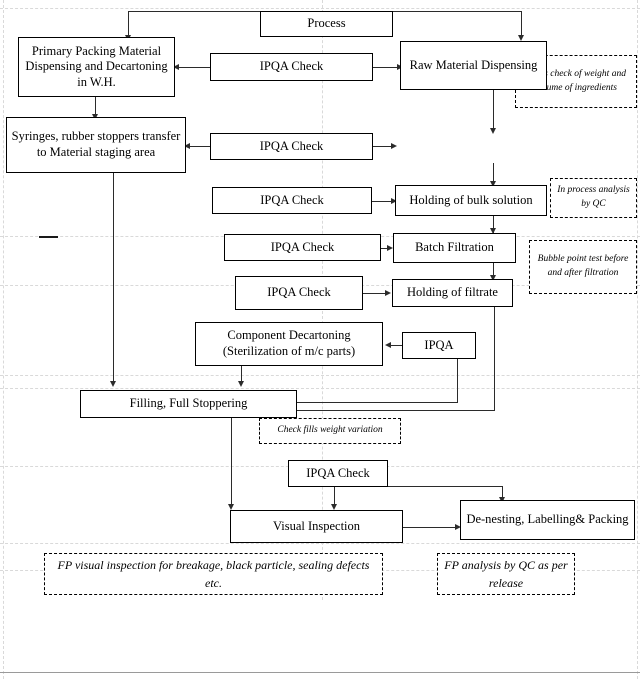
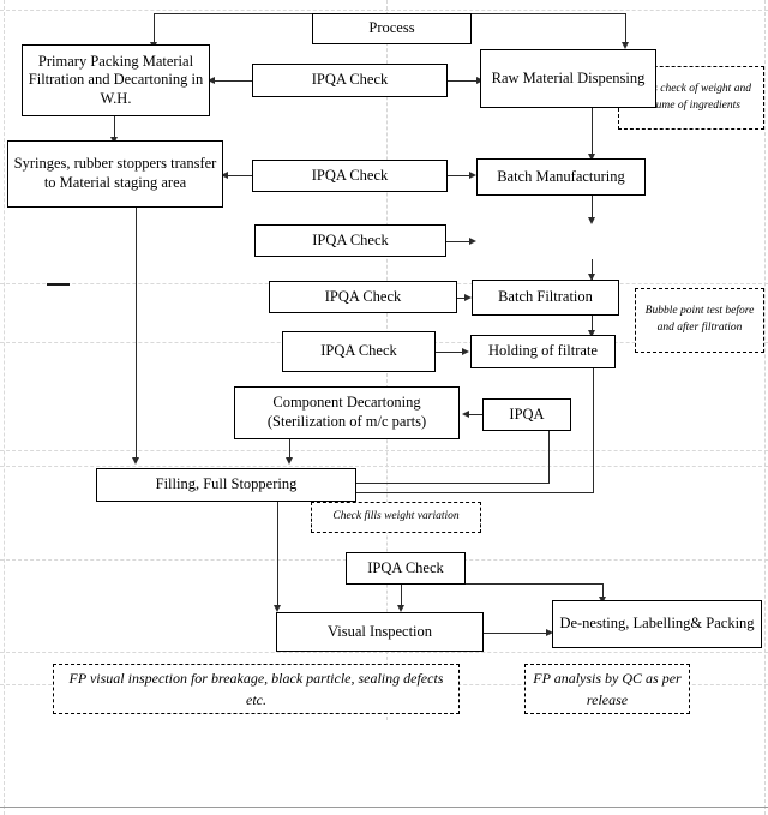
  Process
- Primary Packing Material Dispensing and Decartoning in W.H.
+ Primary Packing Material Filtration and Decartoning in W.H.
  IPQA Check
  Raw Material Dispensing
  check of weight and ume of ingredients
  Syringes, rubber stoppers transfer to Material staging area
  IPQA Check
+ Batch Manufacturing
  IPQA Check
- Holding of bulk solution
- In process analysis by QC
  IPQA Check
  Batch Filtration
  Bubble point test before and after filtration
  IPQA Check
  Holding of filtrate
  Component Decartoning (Sterilization of m/c parts)
  IPQA
  Filling, Full Stoppering
  Check fills weight variation
  IPQA Check
  De-nesting, Labelling& Packing
  Visual Inspection
  FP visual inspection for breakage, black particle, sealing defects etc.
  FP analysis by QC as per release
